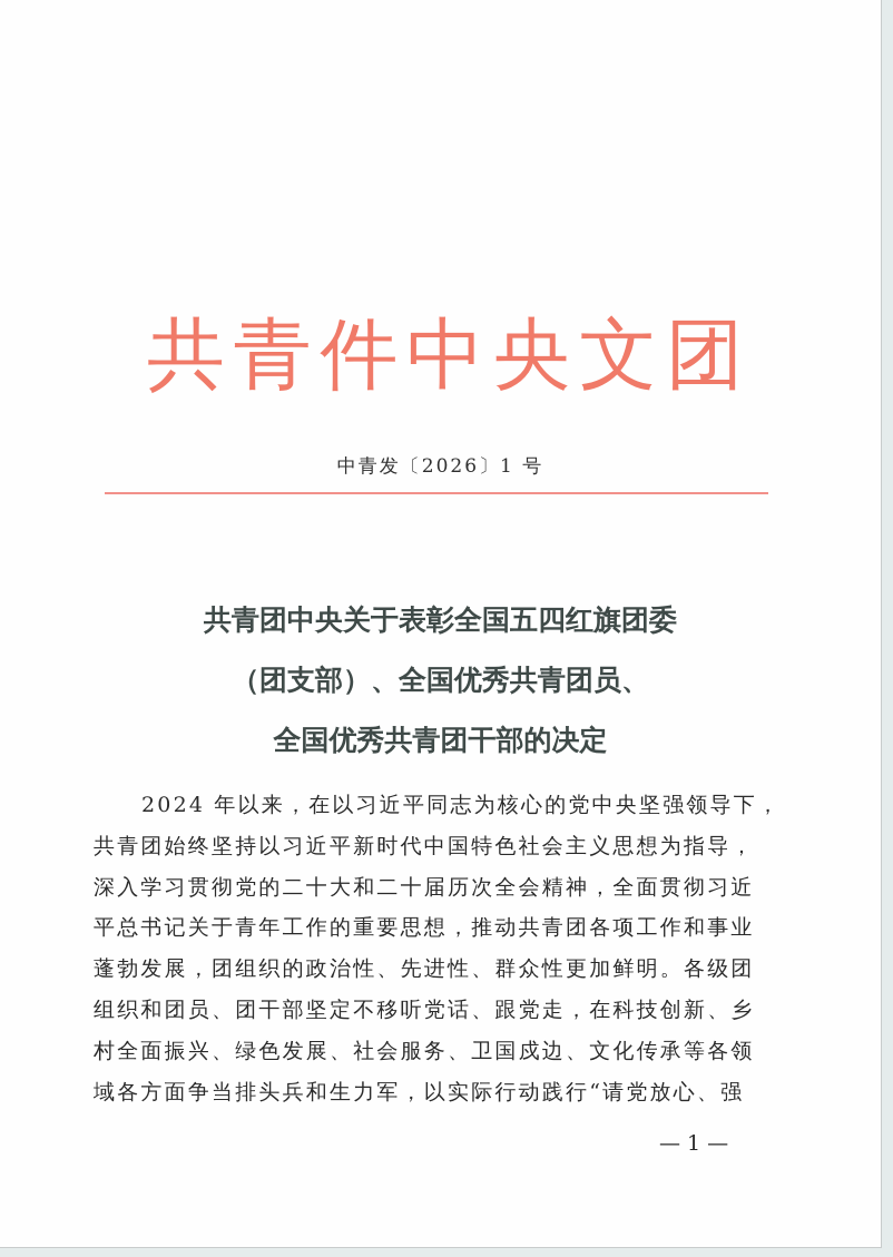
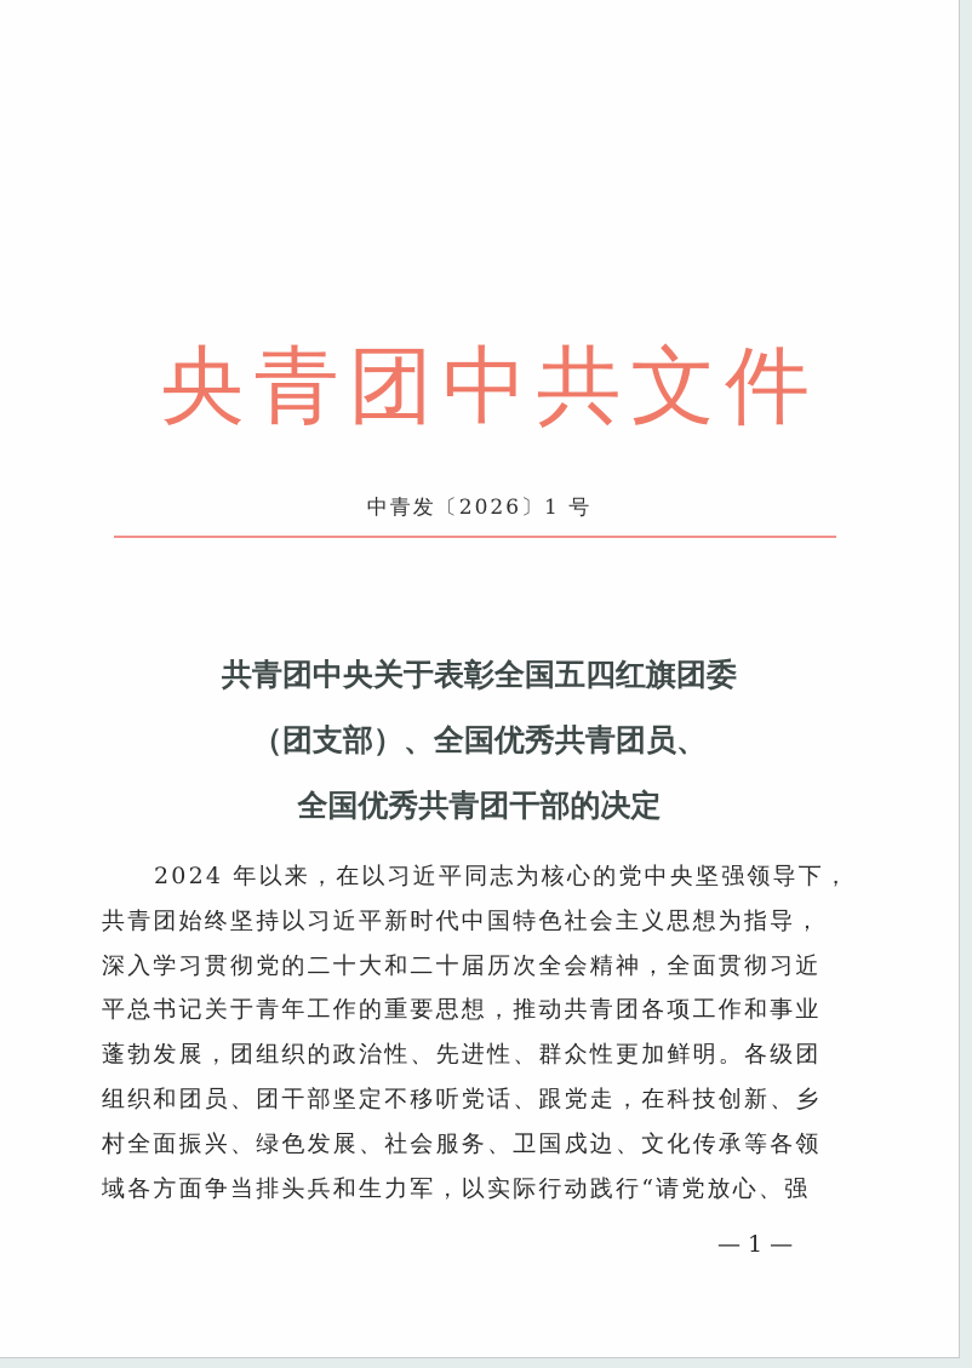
- 共
+ 央
  青
- 件
+ 团
  中
- 央
+ 共
  文
- 团
+ 件
  中青发〔2026〕1 号
  共青团中央关于表彰全国五四红旗团委
  （团支部）、全国优秀共青团员、
  全国优秀共青团干部的决定
  2024 年以来，在以习近平同志为核心的党中央坚强领导下，
  共青团始终坚持以习近平新时代中国特色社会主义思想为指导，
  深入学习贯彻党的二十大和二十届历次全会精神，全面贯彻习近
  平总书记关于青年工作的重要思想，推动共青团各项工作和事业
  蓬勃发展，团组织的政治性、先进性、群众性更加鲜明。各级团
  组织和团员、团干部坚定不移听党话、跟党走，在科技创新、乡
  村全面振兴、绿色发展、社会服务、卫国戍边、文化传承等各领
  域各方面争当排头兵和生力军，以实际行动践行“请党放心、强
  — 1 —
